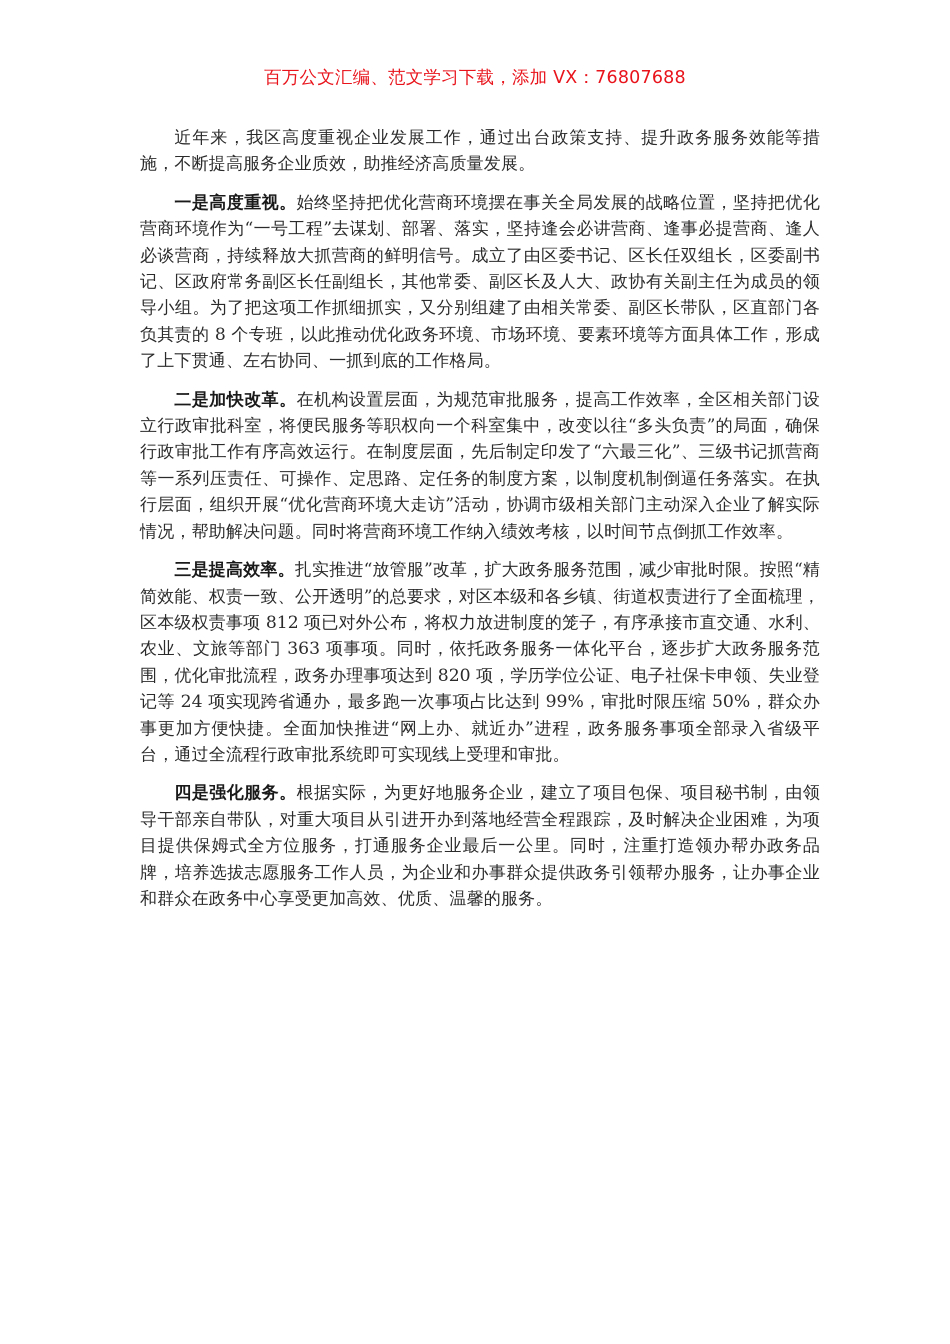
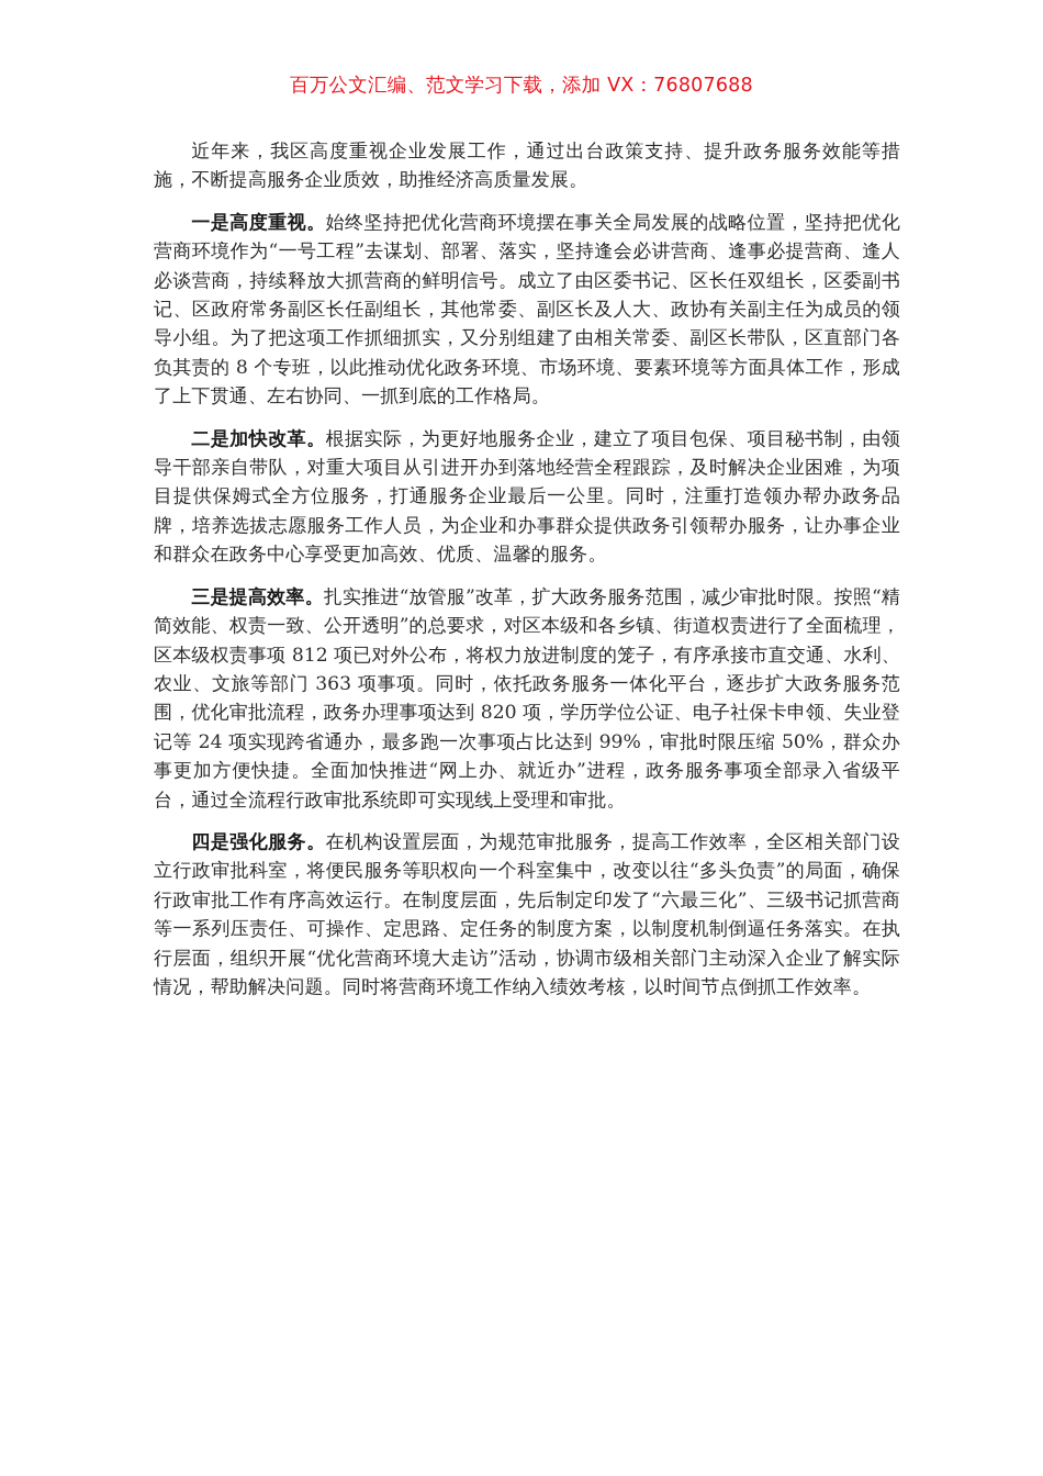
  百万公文汇编、范文学习下载，添加 VX：76807688
  近年来，我区高度重视企业发展工作，通过出台政策支持、提升政务服务效能等措施，不断提高服务企业质效，助推经济高质量发展。
  一是高度重视。始终坚持把优化营商环境摆在事关全局发展的战略位置，坚持把优化营商环境作为“一号工程”去谋划、部署、落实，坚持逢会必讲营商、逢事必提营商、逢人必谈营商，持续释放大抓营商的鲜明信号。成立了由区委书记、区长任双组长，区委副书记、区政府常务副区长任副组长，其他常委、副区长及人大、政协有关副主任为成员的领导小组。为了把这项工作抓细抓实，又分别组建了由相关常委、副区长带队，区直部门各负其责的 8 个专班，以此推动优化政务环境、市场环境、要素环境等方面具体工作，形成了上下贯通、左右协同、一抓到底的工作格局。
- 二是加快改革。在机构设置层面，为规范审批服务，提高工作效率，全区相关部门设立行政审批科室，将便民服务等职权向一个科室集中，改变以往“多头负责”的局面，确保行政审批工作有序高效运行。在制度层面，先后制定印发了“六最三化”、三级书记抓营商等一系列压责任、可操作、定思路、定任务的制度方案，以制度机制倒逼任务落实。在执行层面，组织开展“优化营商环境大走访”活动，协调市级相关部门主动深入企业了解实际情况，帮助解决问题。同时将营商环境工作纳入绩效考核，以时间节点倒抓工作效率。
+ 二是加快改革。根据实际，为更好地服务企业，建立了项目包保、项目秘书制，由领导干部亲自带队，对重大项目从引进开办到落地经营全程跟踪，及时解决企业困难，为项目提供保姆式全方位服务，打通服务企业最后一公里。同时，注重打造领办帮办政务品牌，培养选拔志愿服务工作人员，为企业和办事群众提供政务引领帮办服务，让办事企业和群众在政务中心享受更加高效、优质、温馨的服务。
  三是提高效率。扎实推进“放管服”改革，扩大政务服务范围，减少审批时限。按照“精简效能、权责一致、公开透明”的总要求，对区本级和各乡镇、街道权责进行了全面梳理，区本级权责事项 812 项已对外公布，将权力放进制度的笼子，有序承接市直交通、水利、农业、文旅等部门 363 项事项。同时，依托政务服务一体化平台，逐步扩大政务服务范围，优化审批流程，政务办理事项达到 820 项，学历学位公证、电子社保卡申领、失业登记等 24 项实现跨省通办，最多跑一次事项占比达到 99%，审批时限压缩 50%，群众办事更加方便快捷。全面加快推进“网上办、就近办”进程，政务服务事项全部录入省级平台，通过全流程行政审批系统即可实现线上受理和审批。
- 四是强化服务。根据实际，为更好地服务企业，建立了项目包保、项目秘书制，由领导干部亲自带队，对重大项目从引进开办到落地经营全程跟踪，及时解决企业困难，为项目提供保姆式全方位服务，打通服务企业最后一公里。同时，注重打造领办帮办政务品牌，培养选拔志愿服务工作人员，为企业和办事群众提供政务引领帮办服务，让办事企业和群众在政务中心享受更加高效、优质、温馨的服务。
+ 四是强化服务。在机构设置层面，为规范审批服务，提高工作效率，全区相关部门设立行政审批科室，将便民服务等职权向一个科室集中，改变以往“多头负责”的局面，确保行政审批工作有序高效运行。在制度层面，先后制定印发了“六最三化”、三级书记抓营商等一系列压责任、可操作、定思路、定任务的制度方案，以制度机制倒逼任务落实。在执行层面，组织开展“优化营商环境大走访”活动，协调市级相关部门主动深入企业了解实际情况，帮助解决问题。同时将营商环境工作纳入绩效考核，以时间节点倒抓工作效率。
